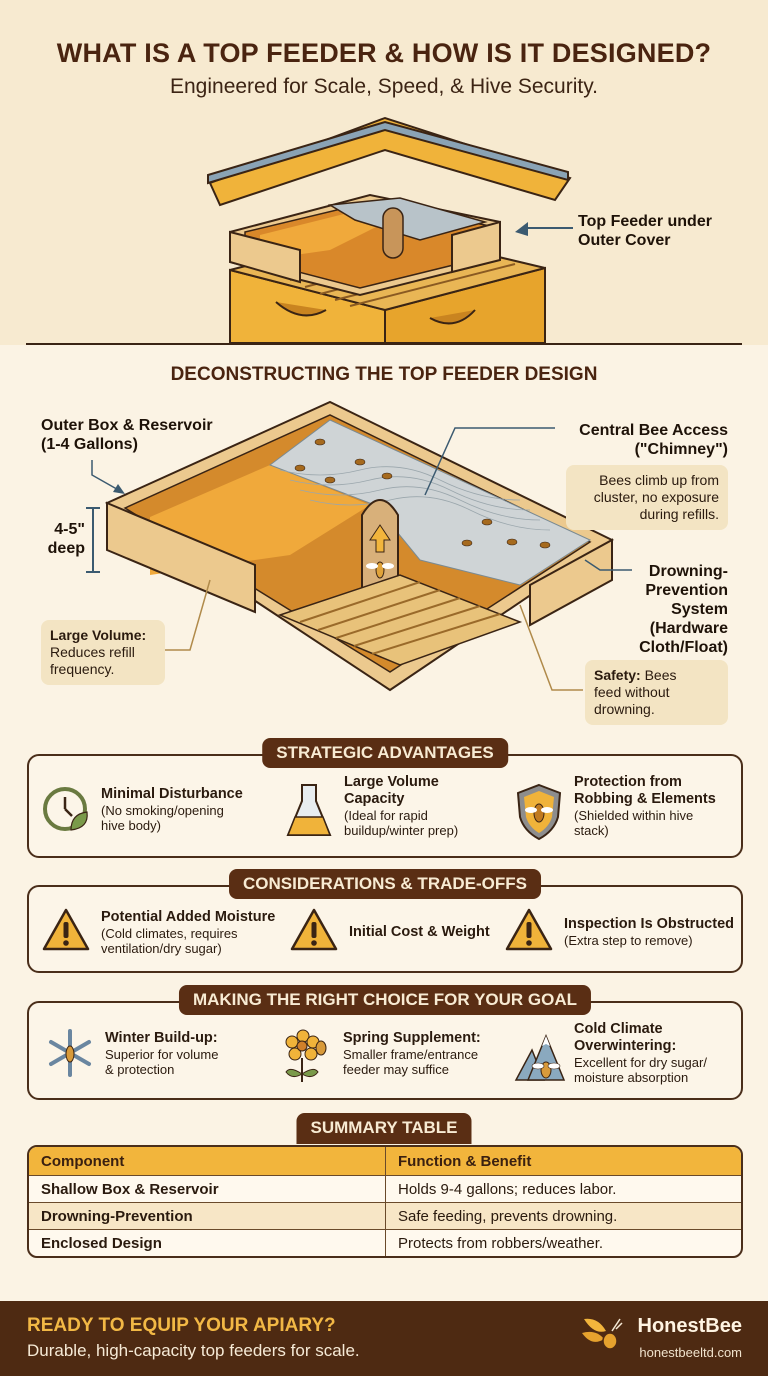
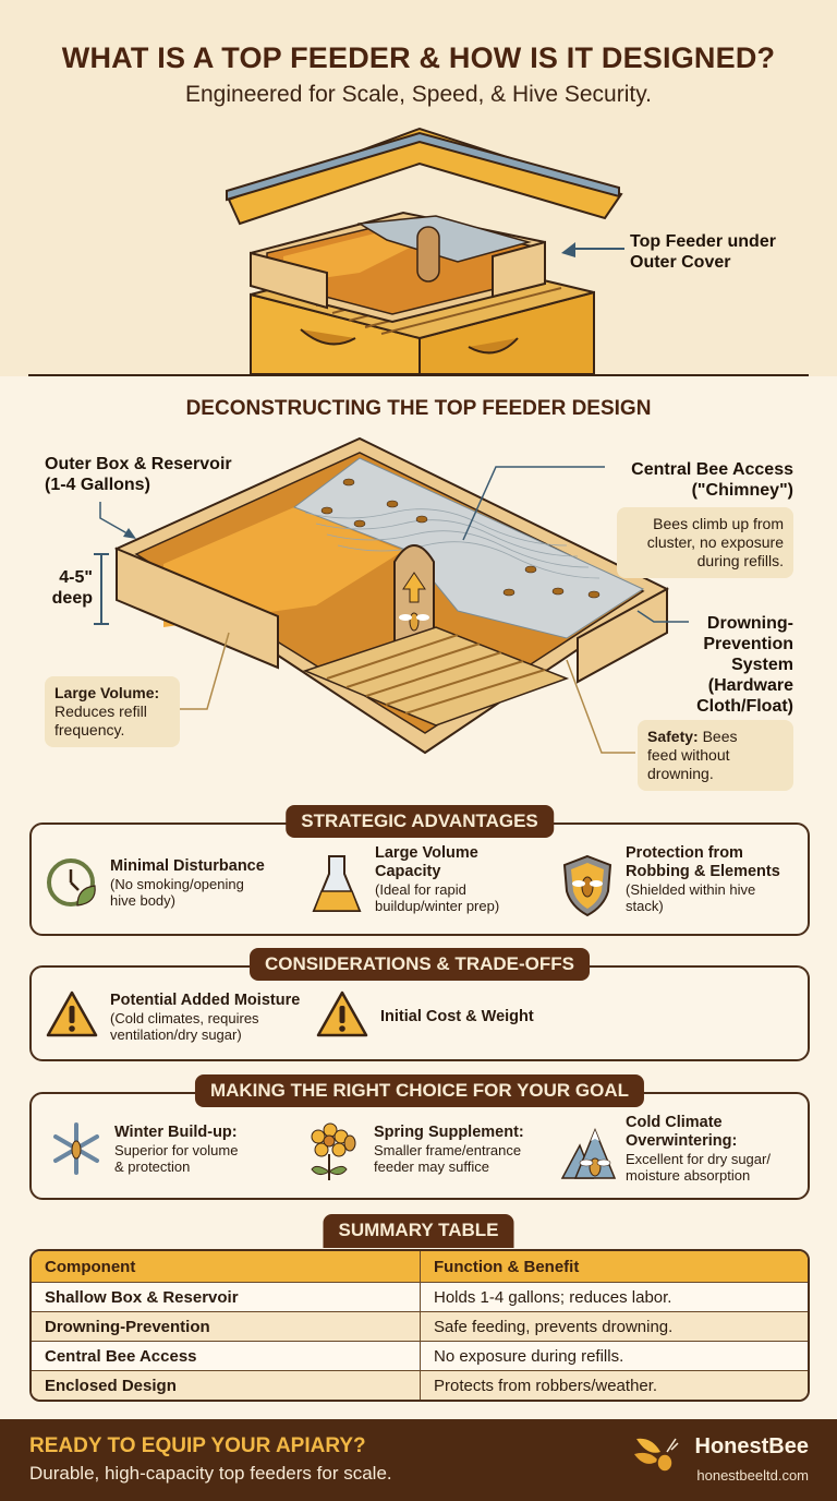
  WHAT IS A TOP FEEDER & HOW IS IT DESIGNED?
  Engineered for Scale, Speed, & Hive Security.
  Top Feeder under
  Outer Cover
  DECONSTRUCTING THE TOP FEEDER DESIGN
  Outer Box & Reservoir
  (1-4 Gallons)
  4-5"
  deep
  Central Bee Access
  ("Chimney")
  Bees climb up from
  cluster, no exposure
  during refills.
  Drowning-
  Prevention
  System
  (Hardware
  Cloth/Float)
  Large Volume:
  Reduces refill
  frequency.
  Safety: Bees
  feed without
  drowning.
  STRATEGIC ADVANTAGES
  Minimal Disturbance
  (No smoking/opening
  hive body)
  Large Volume
  Capacity
  (Ideal for rapid
  buildup/winter prep)
  Protection from
  Robbing & Elements
  (Shielded within hive
  stack)
  CONSIDERATIONS & TRADE-OFFS
  Potential Added Moisture
  (Cold climates, requires
  ventilation/dry sugar)
  Initial Cost & Weight
- Inspection Is Obstructed
- (Extra step to remove)
  MAKING THE RIGHT CHOICE FOR YOUR GOAL
  Winter Build-up:
  Superior for volume
  & protection
  Spring Supplement:
  Smaller frame/entrance
  feeder may suffice
  Cold Climate
  Overwintering:
  Excellent for dry sugar/
  moisture absorption
  SUMMARY TABLE
  Component	Function & Benefit
- Shallow Box & Reservoir	Holds 9-4 gallons; reduces labor.
+ Shallow Box & Reservoir	Holds 1-4 gallons; reduces labor.
  Drowning-Prevention	Safe feeding, prevents drowning.
+ Central Bee Access	No exposure during refills.
  Enclosed Design	Protects from robbers/weather.
  READY TO EQUIP YOUR APIARY?
  Durable, high-capacity top feeders for scale.
  HonestBee
  honestbeeltd.com
